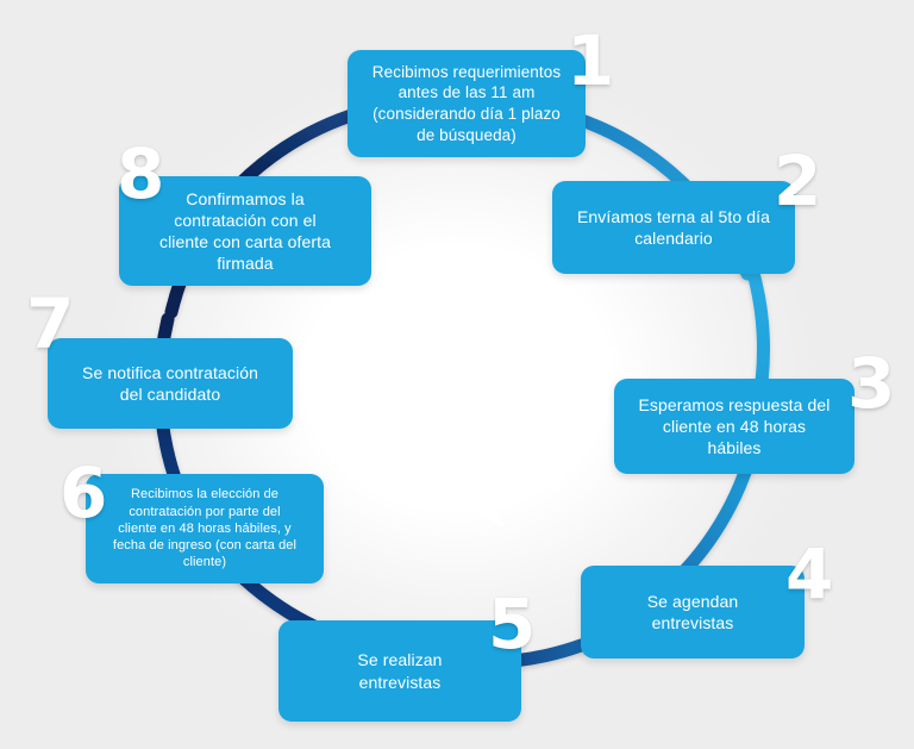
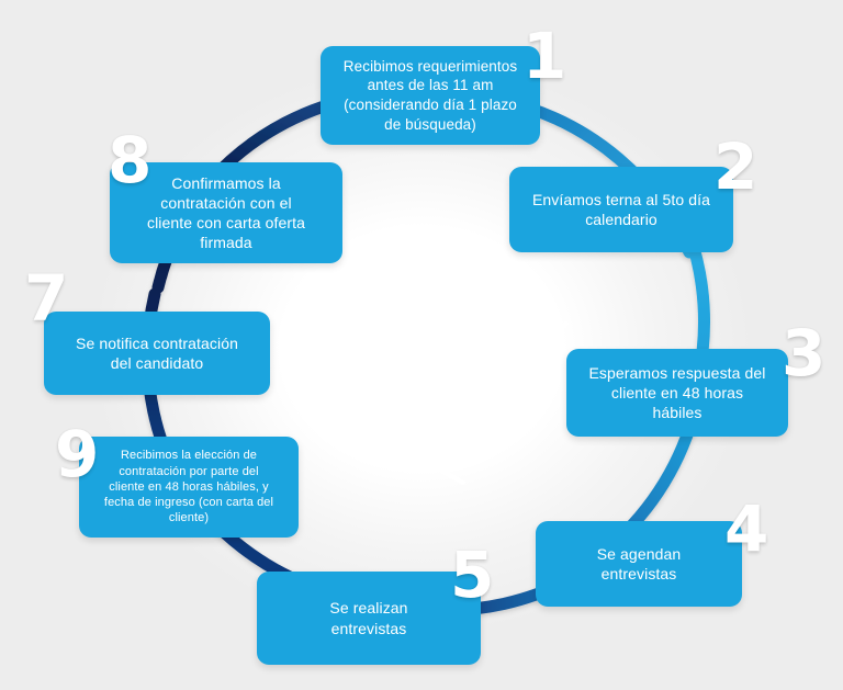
  Recibimos requerimientos
  antes de las 11 am
  (considerando día 1 plazo
  de búsqueda)
  1
  Envíamos terna al 5to día
  calendario
  2
  Esperamos respuesta del
  cliente en 48 horas
  hábiles
  3
  Se agendan
  entrevistas
  4
  Se realizan
  entrevistas
  5
  Recibimos la elección de
  contratación por parte del
  cliente en 48 horas hábiles, y
  fecha de ingreso (con carta del
  cliente)
- 6
+ 9
  Se notifica contratación
  del candidato
  7
  Confirmamos la
  contratación con el
  cliente con carta oferta
  firmada
  8
